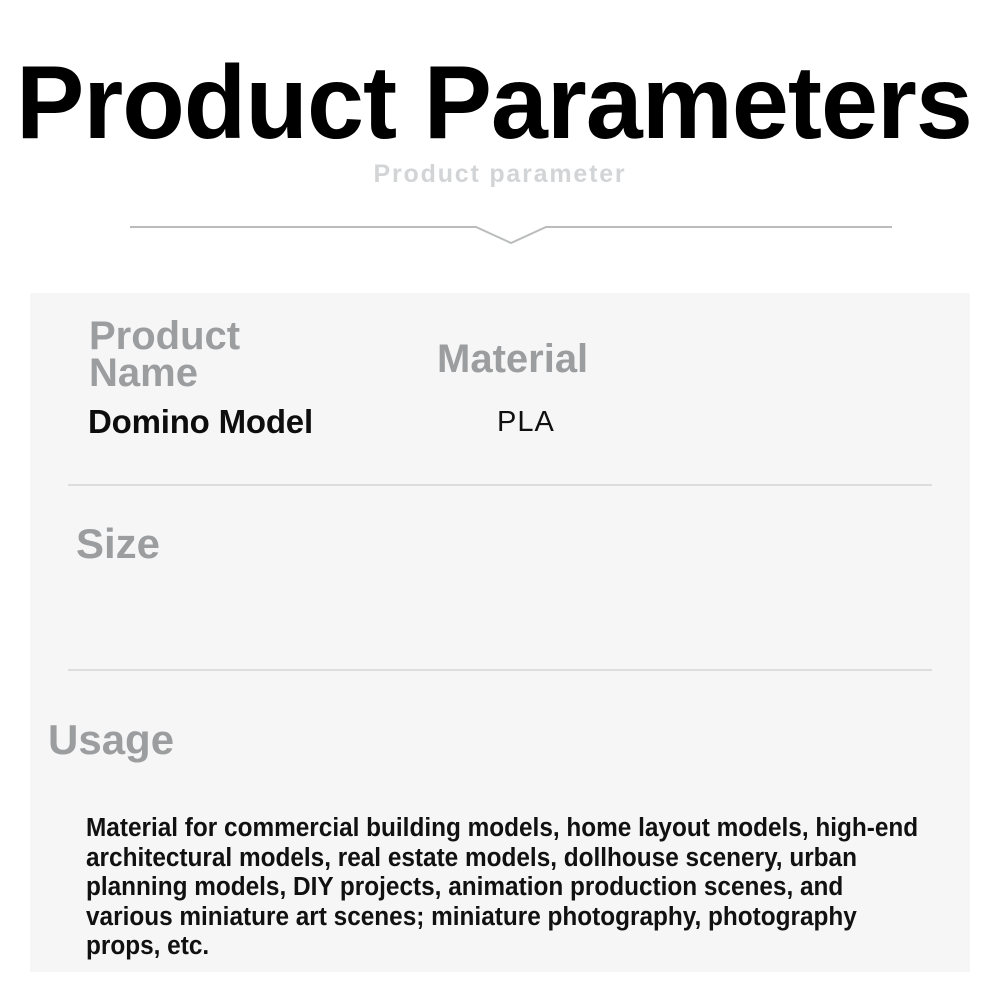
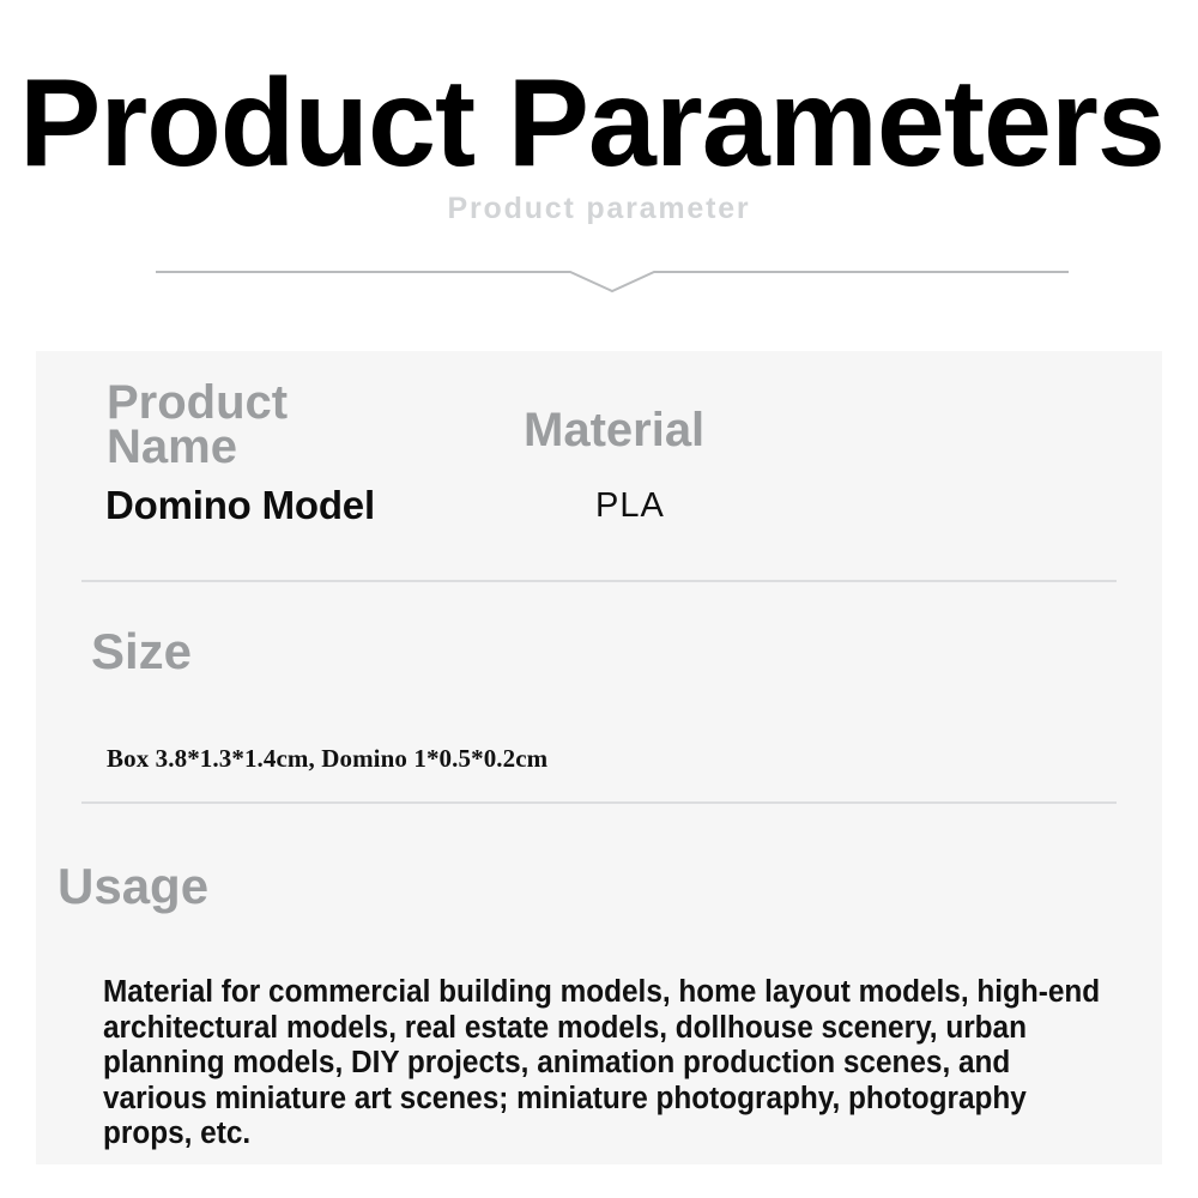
  Product Parameters
  Product parameter
  Product Name
  Domino Model
  Material
  PLA
  Size
+ Box 3.8*1.3*1.4cm, Domino 1*0.5*0.2cm
  Usage
  Material for commercial building models, home layout models, high-end architectural models, real estate models, dollhouse scenery, urban planning models, DIY projects, animation production scenes, and various miniature art scenes; miniature photography, photography props, etc.
